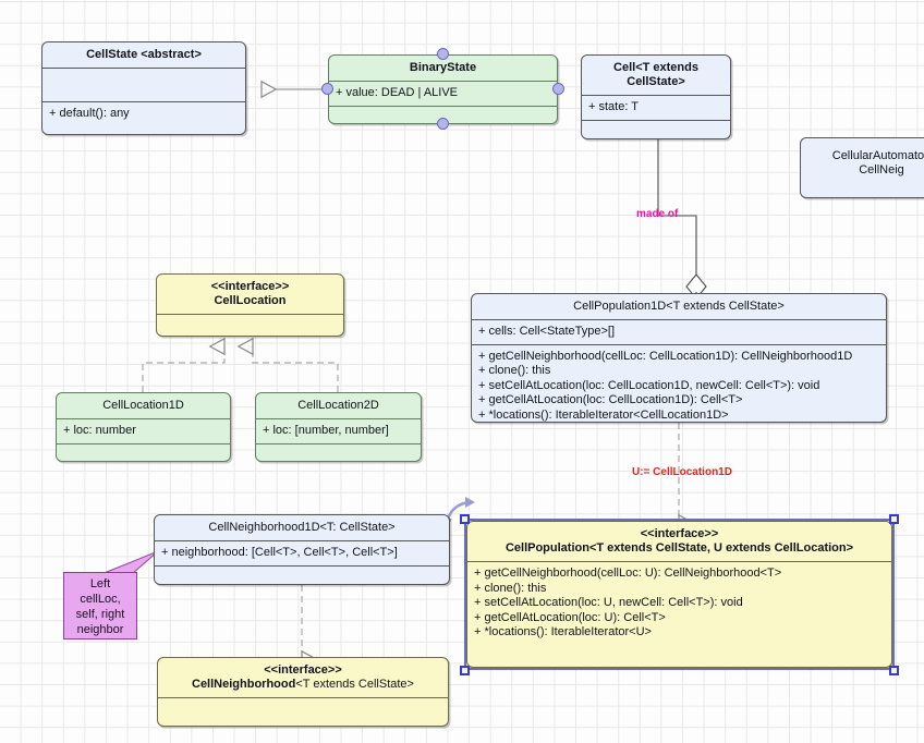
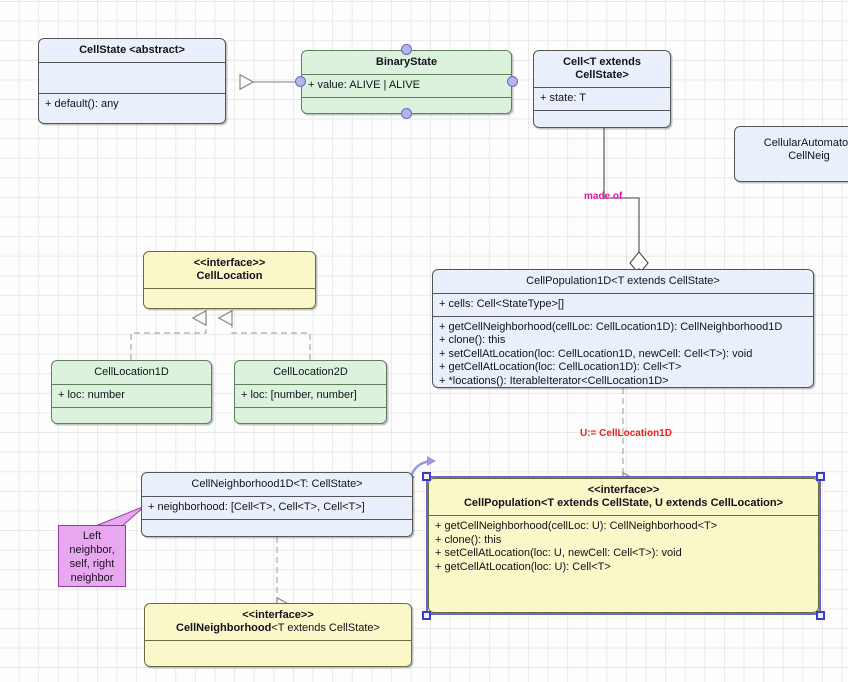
  CellState <abstract>
  + default(): any
  BinaryState
- + value: DEAD | ALIVE
+ + value: ALIVE | ALIVE
  Cell<T extends
  CellState>
  + state: T
  CellularAutomato
  CellNeig
  <<interface>>
  CellLocation
  CellLocation1D
  + loc: number
  CellLocation2D
  + loc: [number, number]
  CellPopulation1D<T extends CellState>
  + cells: Cell<StateType>[]
  + getCellNeighborhood(cellLoc: CellLocation1D): CellNeighborhood1D
  + clone(): this
  + setCellAtLocation(loc: CellLocation1D, newCell: Cell<T>): void
  + getCellAtLocation(loc: CellLocation1D): Cell<T>
  + *locations(): IterableIterator<CellLocation1D>
  <<interface>>
  CellPopulation<T extends CellState, U extends CellLocation>
  + getCellNeighborhood(cellLoc: U): CellNeighborhood<T>
  + clone(): this
  + setCellAtLocation(loc: U, newCell: Cell<T>): void
  + getCellAtLocation(loc: U): Cell<T>
- + *locations(): IterableIterator<U>
  CellNeighborhood1D<T: CellState>
  + neighborhood: [Cell<T>, Cell<T>, Cell<T>]
  <<interface>>
  CellNeighborhood<T extends CellState>
- Left cellLoc, self, right neighbor
+ Left neighbor, self, right neighbor
  made of
  U:= CellLocation1D
